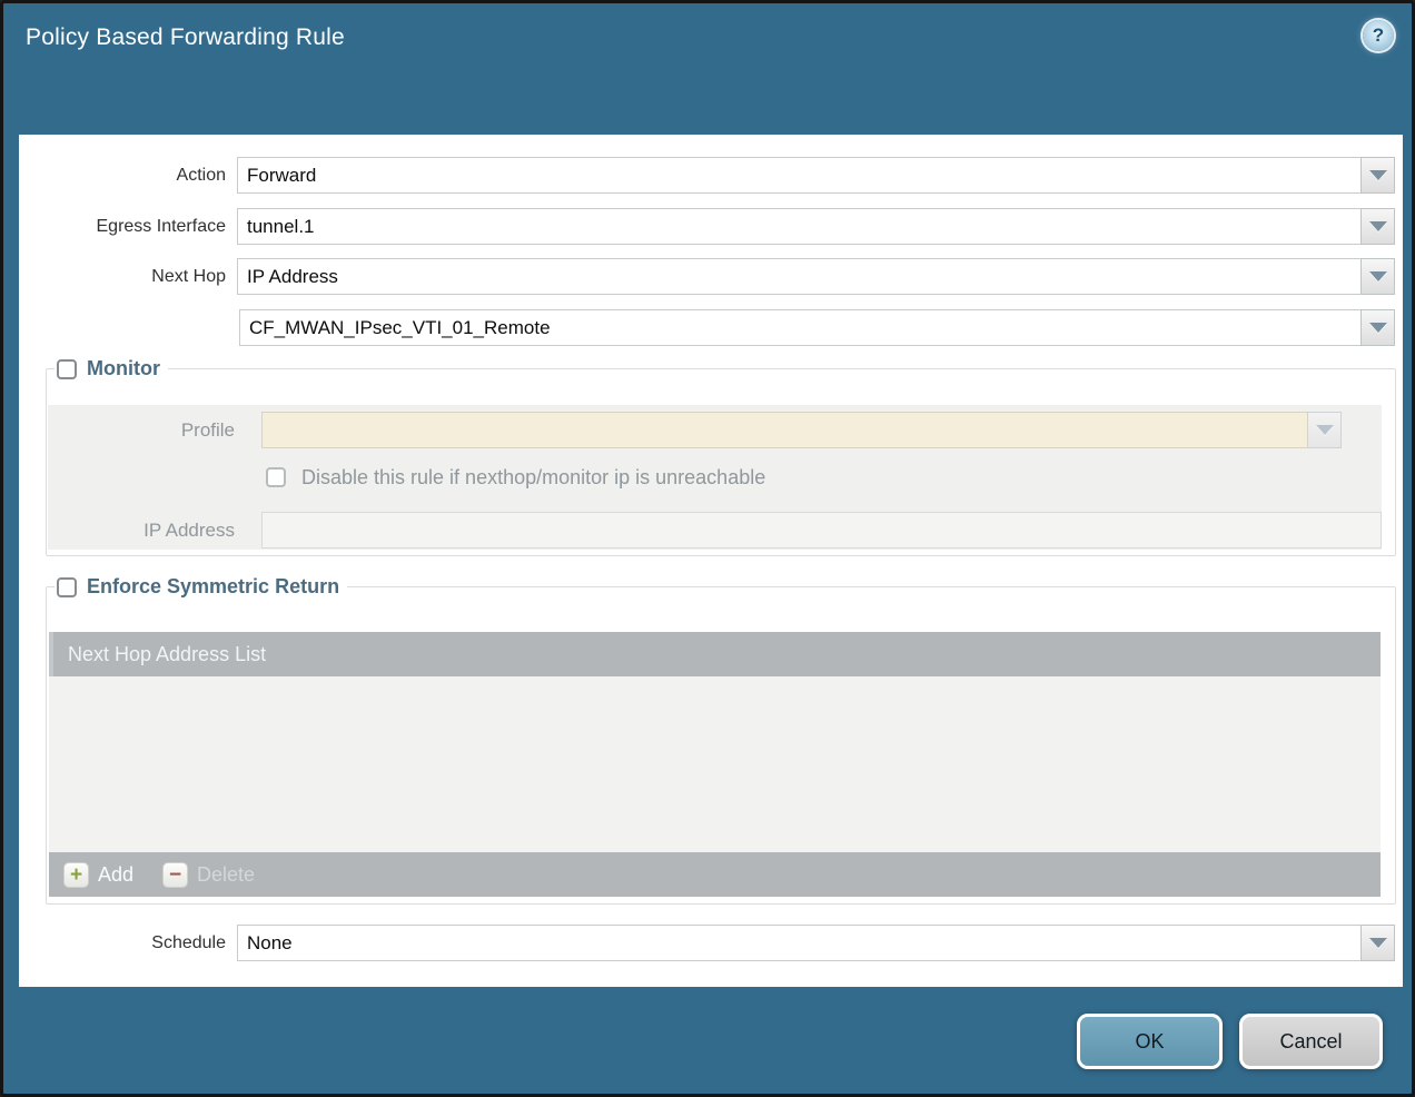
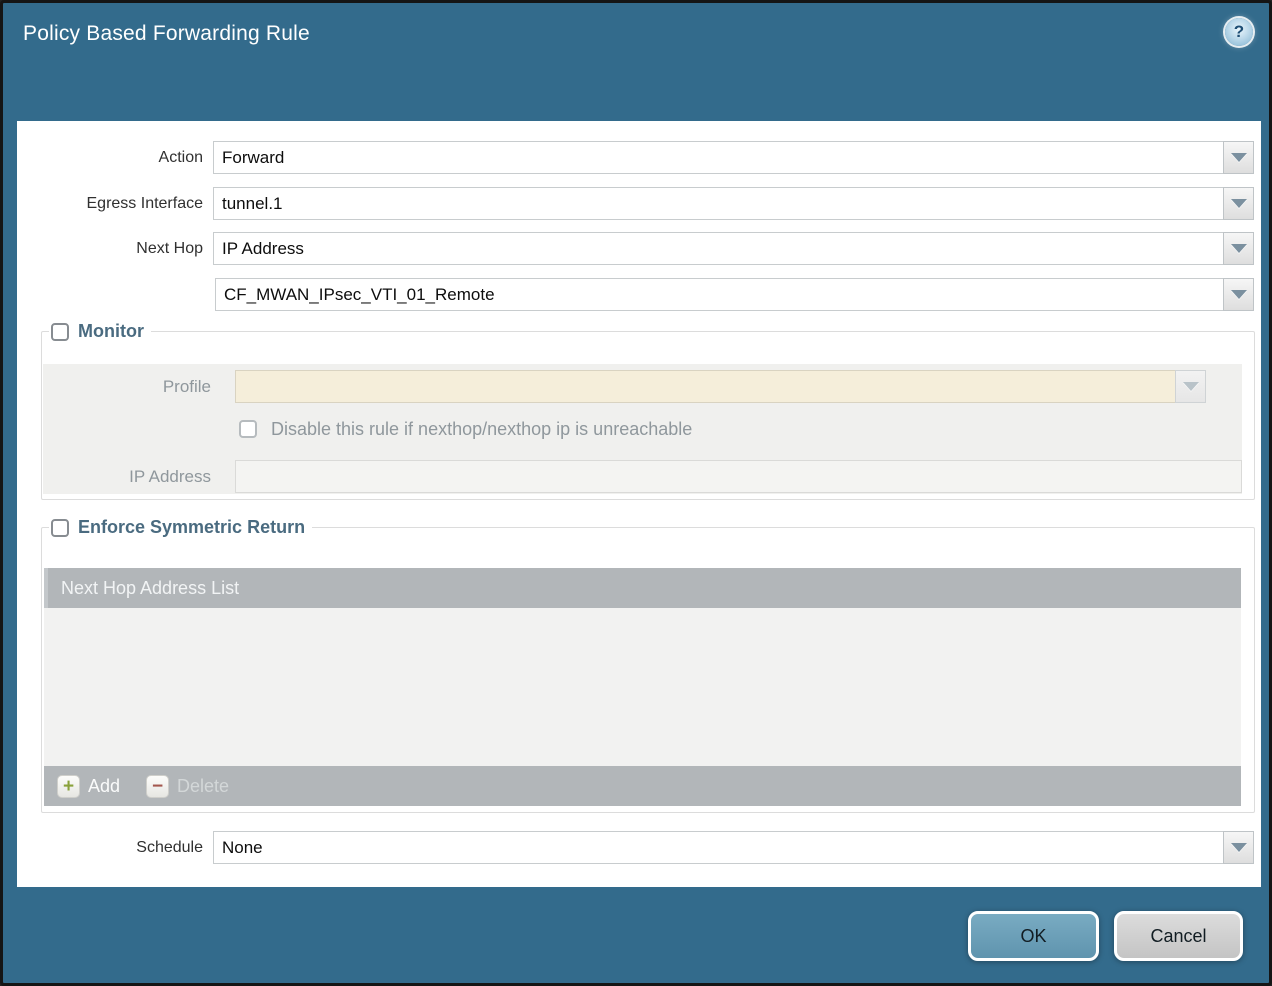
  Policy Based Forwarding Rule
  ?
  Action
  Forward
  Egress Interface
  tunnel.1
  Next Hop
  IP Address
  CF_MWAN_IPsec_VTI_01_Remote
  Monitor
  Profile
- Disable this rule if nexthop/monitor ip is unreachable
+ Disable this rule if nexthop/nexthop ip is unreachable
  IP Address
  Enforce Symmetric Return
  Next Hop Address List
  +
  Add
  −
  Delete
  Schedule
  None
  OK
  Cancel
